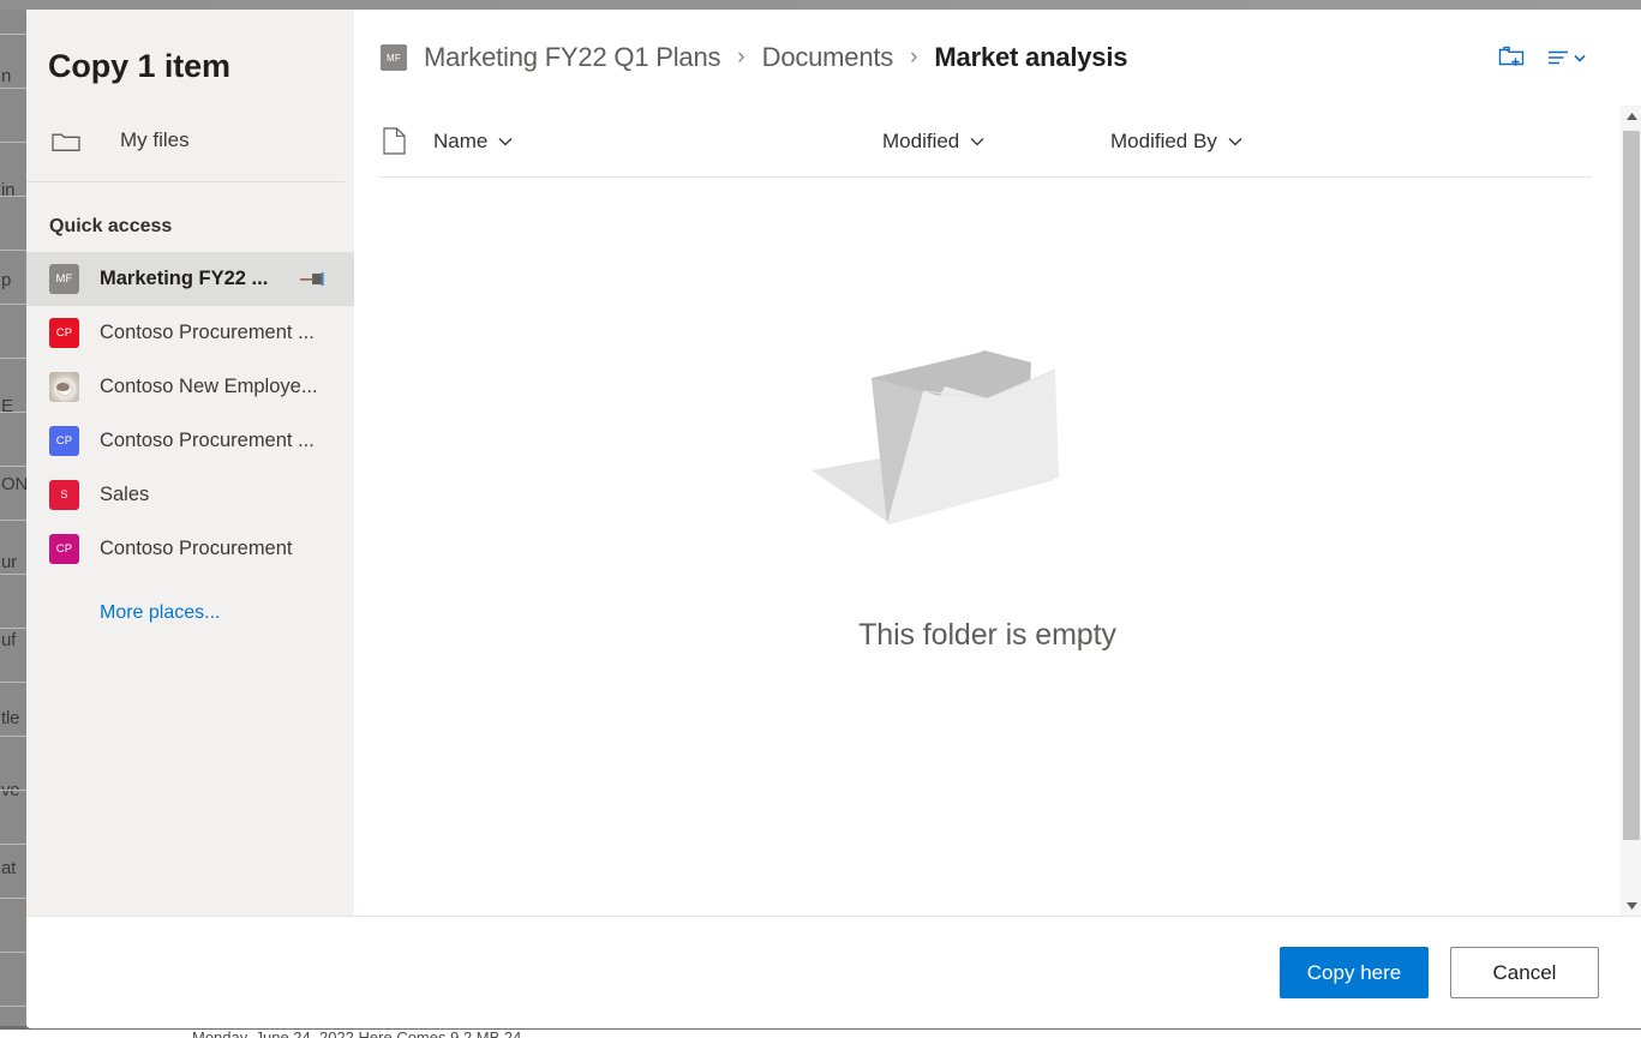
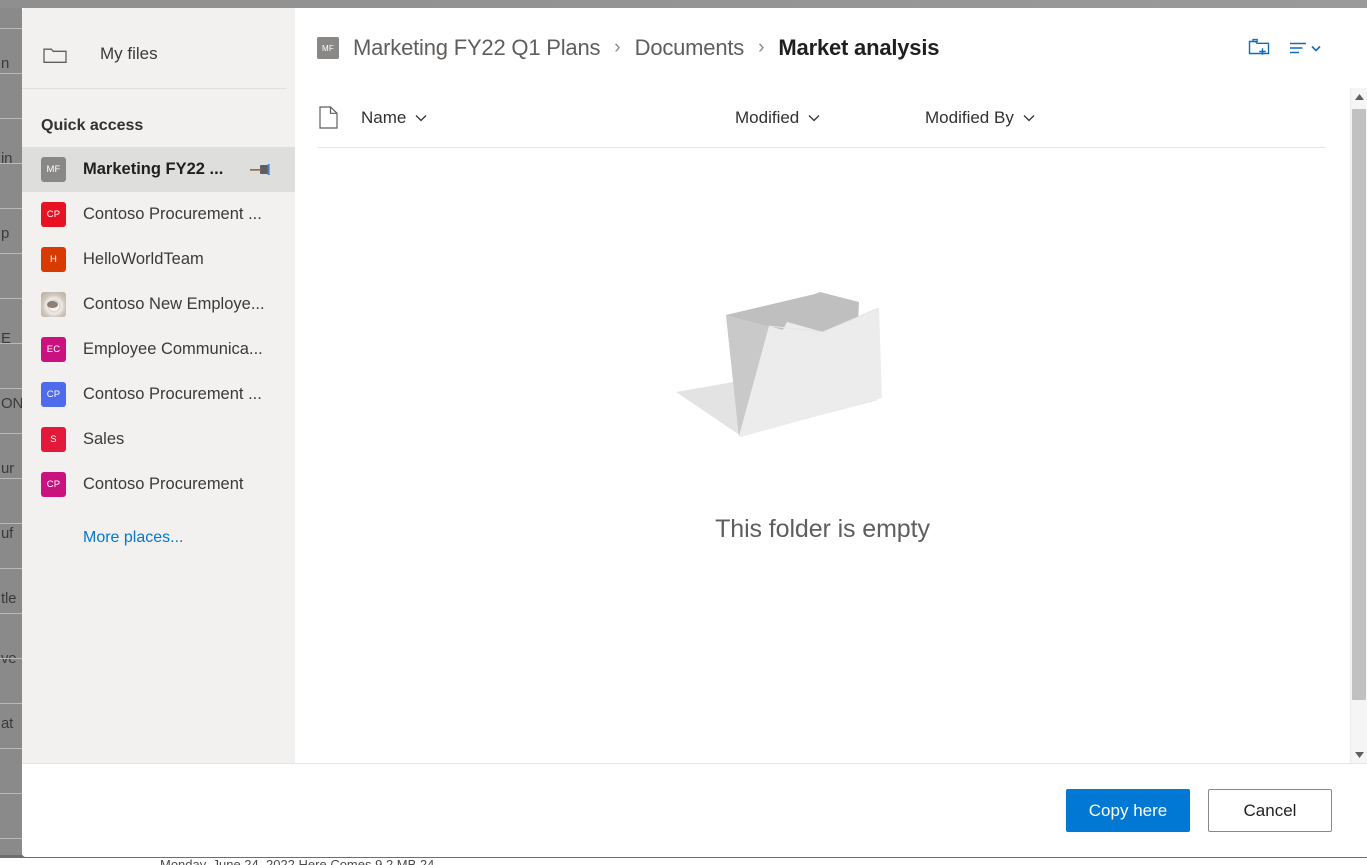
  n
  in
  p
  E
  ON
  ur
  uf
  tle
  at
- Copy 1 item
  My files
  Quick access
  MF
  Marketing FY22 ...
  CP
  Contoso Procurement ...
+ H
+ HelloWorldTeam
  Contoso New Employe...
+ EC
+ Employee Communica...
  CP
  Contoso Procurement ...
  S
  Sales
  CP
  Contoso Procurement
  More places...
  MF
  Marketing FY22 Q1 Plans
  ›
  Documents
  ›
  Market analysis
  Name
  Modified
  Modified By
  This folder is empty
  Copy here
  Cancel
